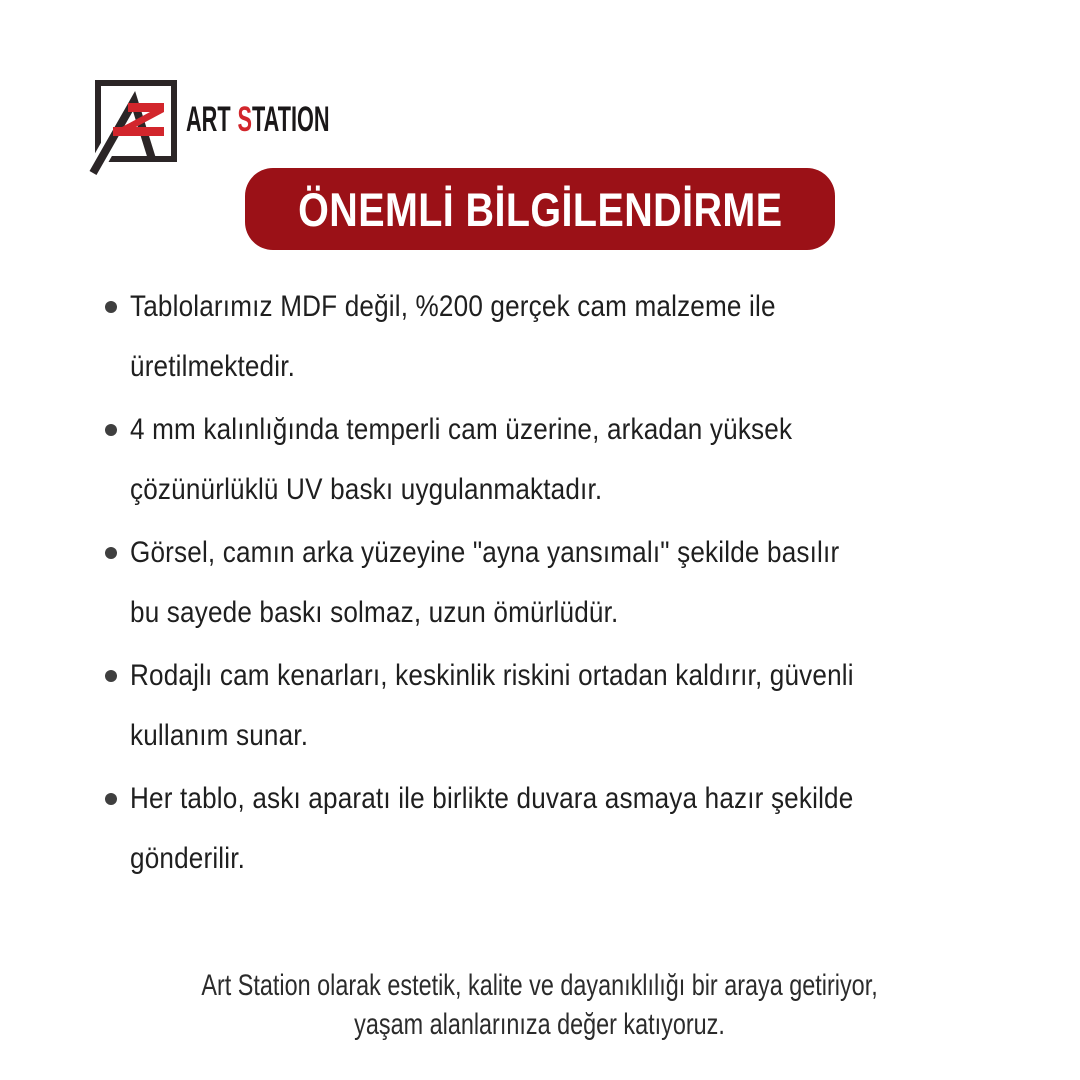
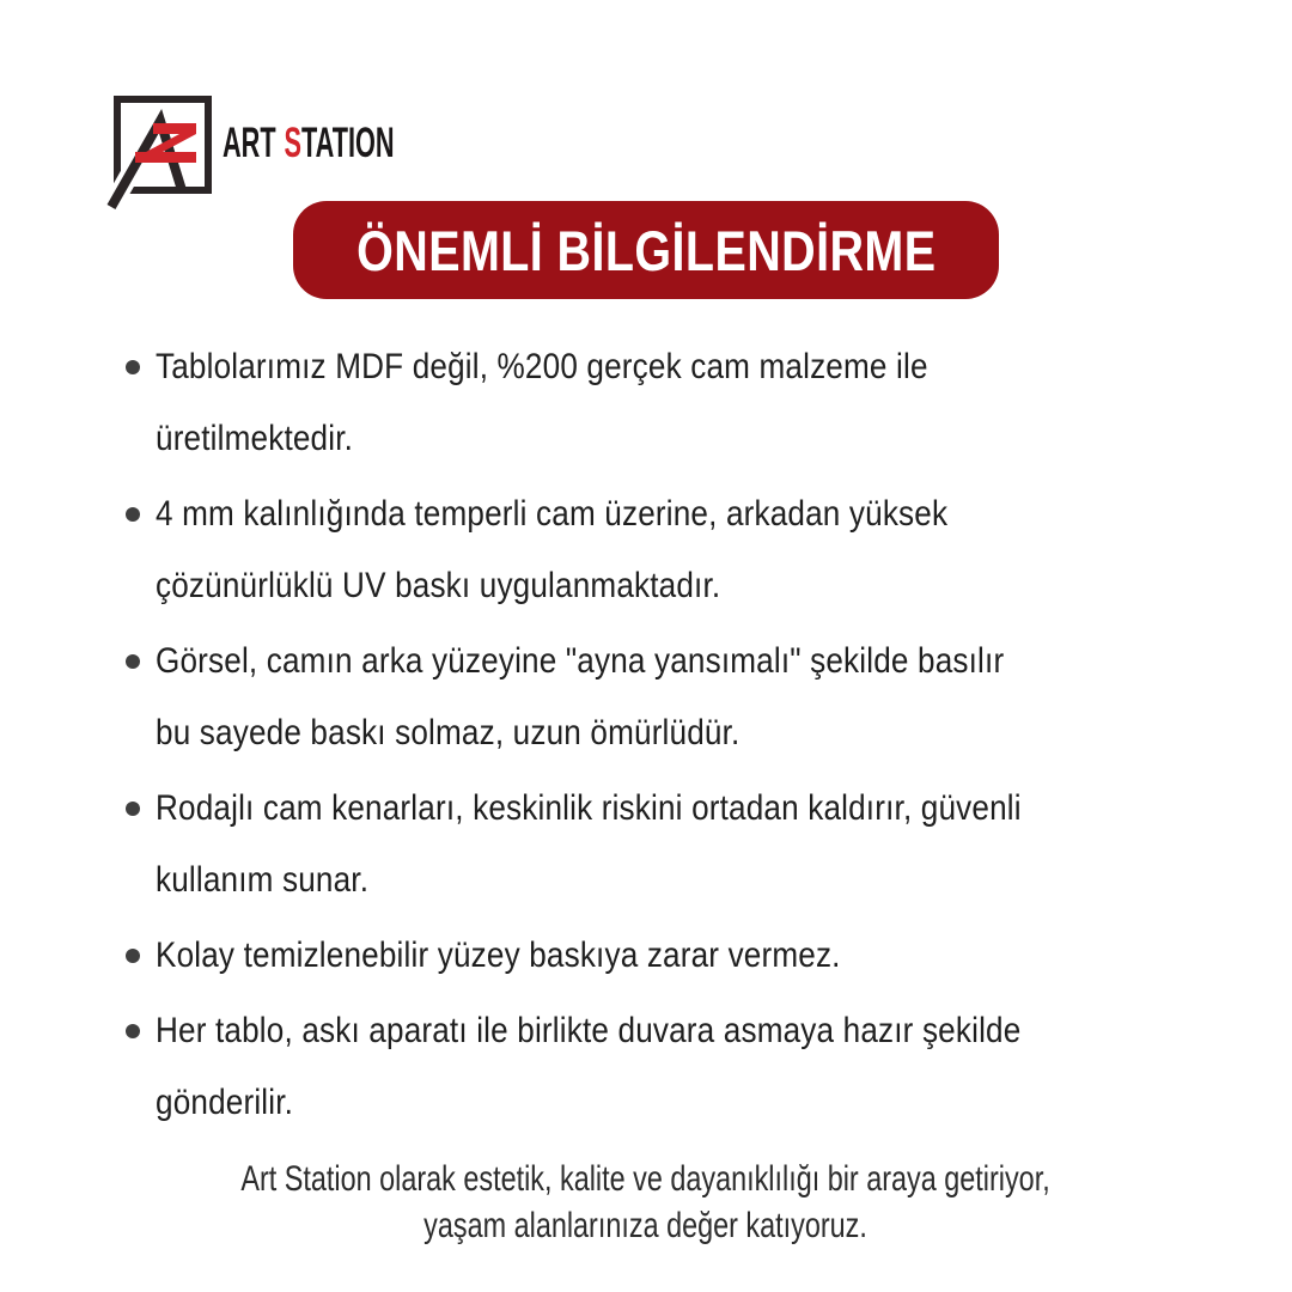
  ART STATION
  ÖNEMLİ BİLGİLENDİRME
  Tablolarımız MDF değil, %200 gerçek cam malzeme ile üretilmektedir.
  4 mm kalınlığında temperli cam üzerine, arkadan yüksek
  çözünürlüklü UV baskı uygulanmaktadır.
  Görsel, camın arka yüzeyine "ayna yansımalı" şekilde basılır
  bu sayede baskı solmaz, uzun ömürlüdür.
  Rodajlı cam kenarları, keskinlik riskini ortadan kaldırır, güvenli
  kullanım sunar.
+ Kolay temizlenebilir yüzey baskıya zarar vermez.
  Her tablo, askı aparatı ile birlikte duvara asmaya hazır şekilde
  gönderilir.
  Art Station olarak estetik, kalite ve dayanıklılığı bir araya getiriyor,
  yaşam alanlarınıza değer katıyoruz.
